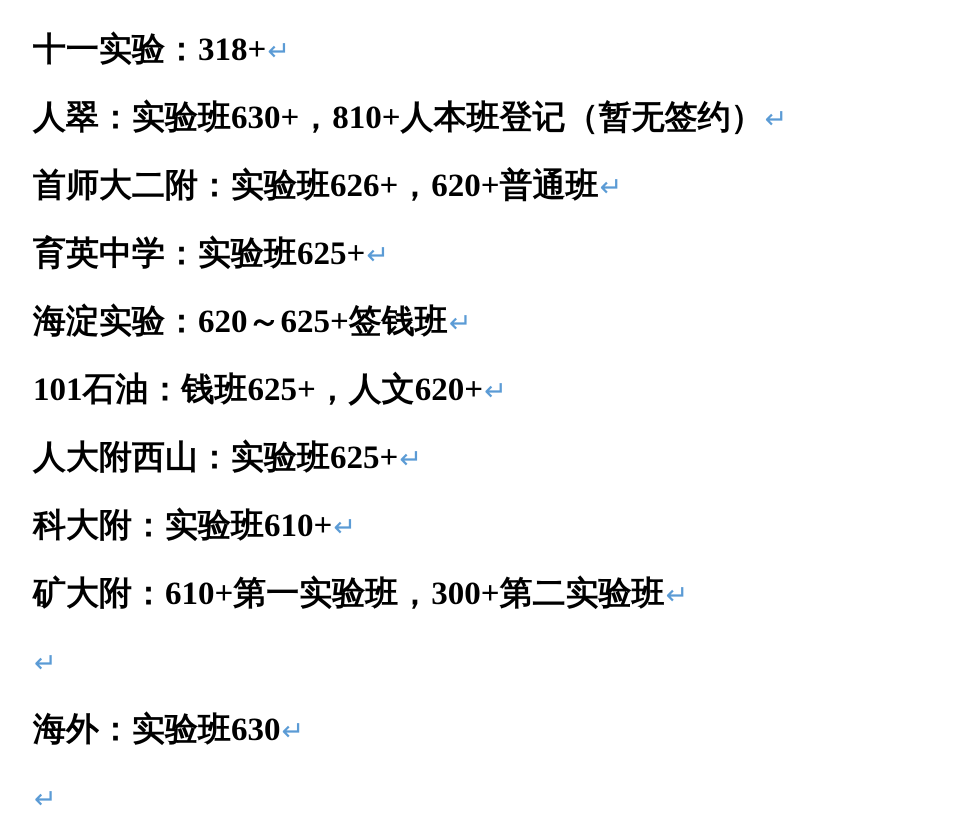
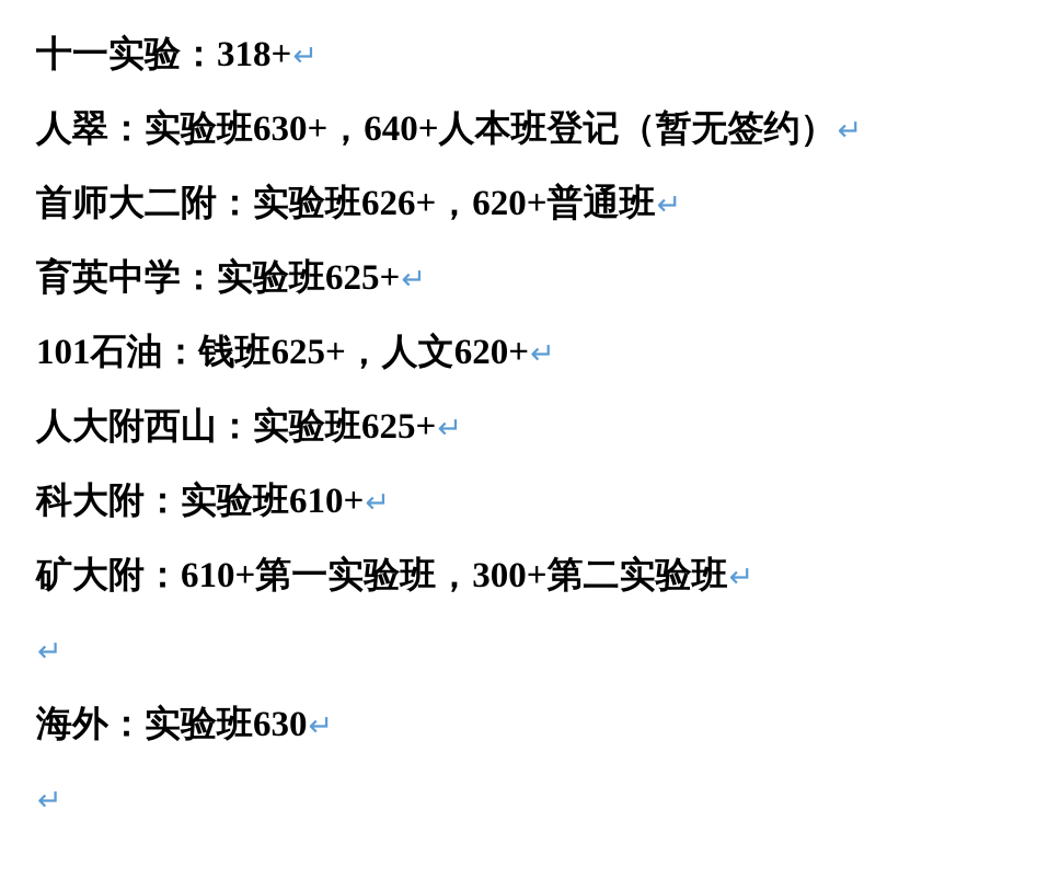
  十一实验：318+↵
- 人翠：实验班630+，810+人本班登记（暂无签约）↵
+ 人翠：实验班630+，640+人本班登记（暂无签约）↵
  首师大二附：实验班626+，620+普通班↵
  育英中学：实验班625+↵
- 海淀实验：620～625+签钱班↵
  101石油：钱班625+，人文620+↵
  人大附西山：实验班625+↵
  科大附：实验班610+↵
  矿大附：610+第一实验班，300+第二实验班↵
  ↵
  海外：实验班630↵
  ↵
